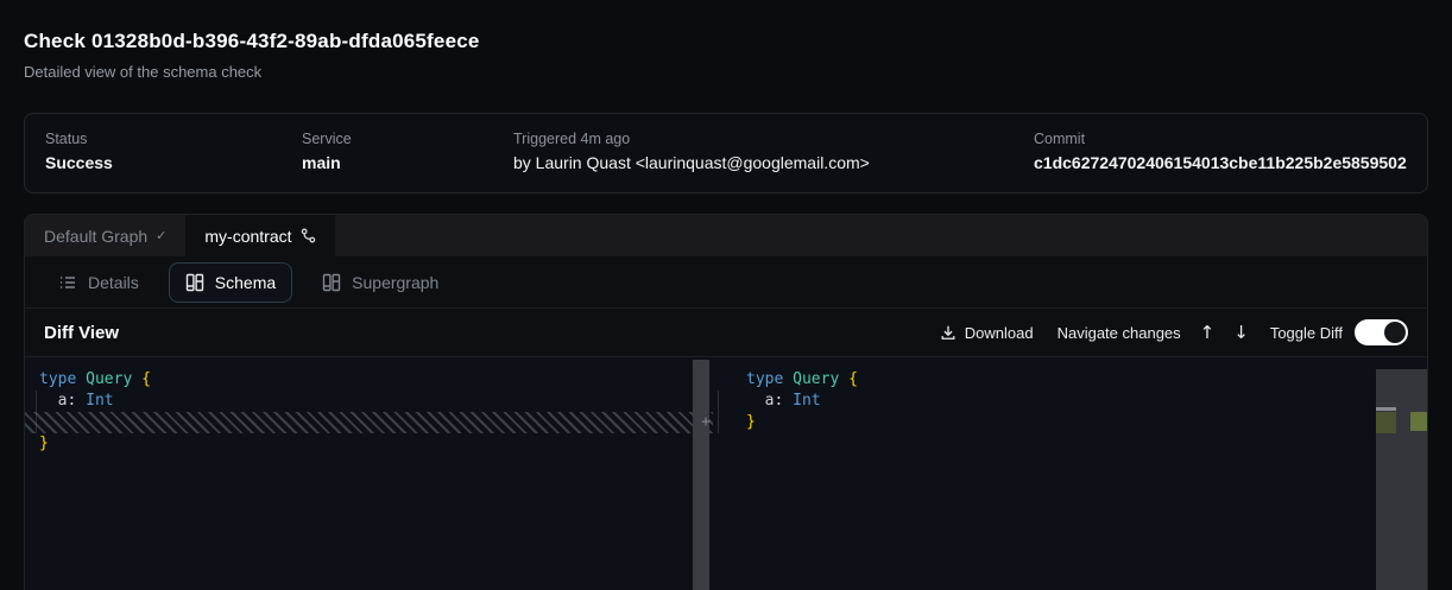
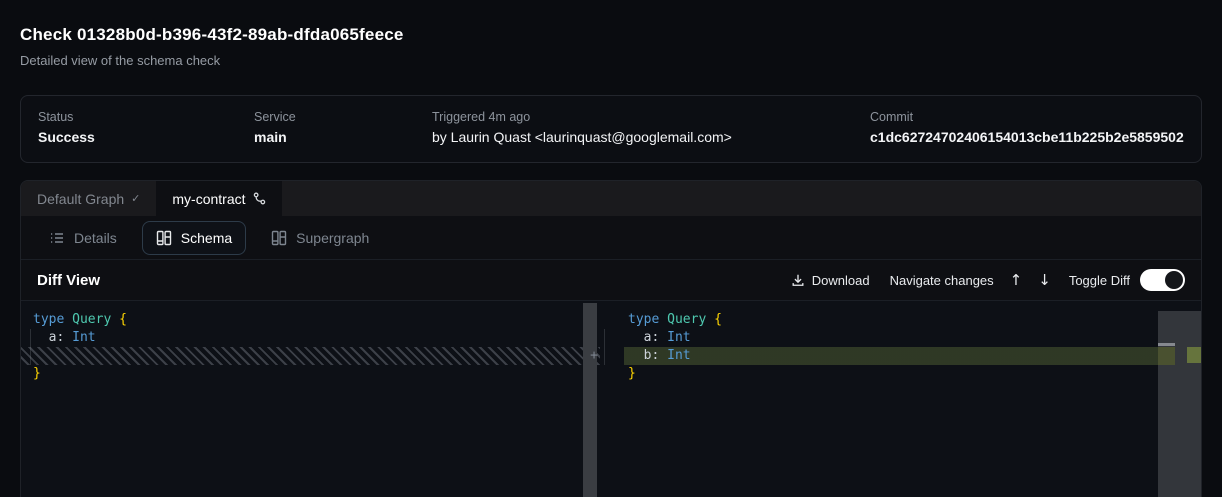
  Check 01328b0d-b396-43f2-89ab-dfda065feece
  Detailed view of the schema check
  Status
  Success
  Service
  main
  Triggered 4m ago
  by Laurin Quast <laurinquast@googlemail.com>
  Commit
  c1dc62724702406154013cbe11b225b2e5859502
  Default Graph
  ✓
  my-contract
  Details
  Schema
  Supergraph
  Diff View
  Download
  Navigate changes
  ↑
  ↓
  Toggle Diff
  type Query {
  a: Int
  }
  type Query {
  a: Int
+ b: Int
  }
  +
